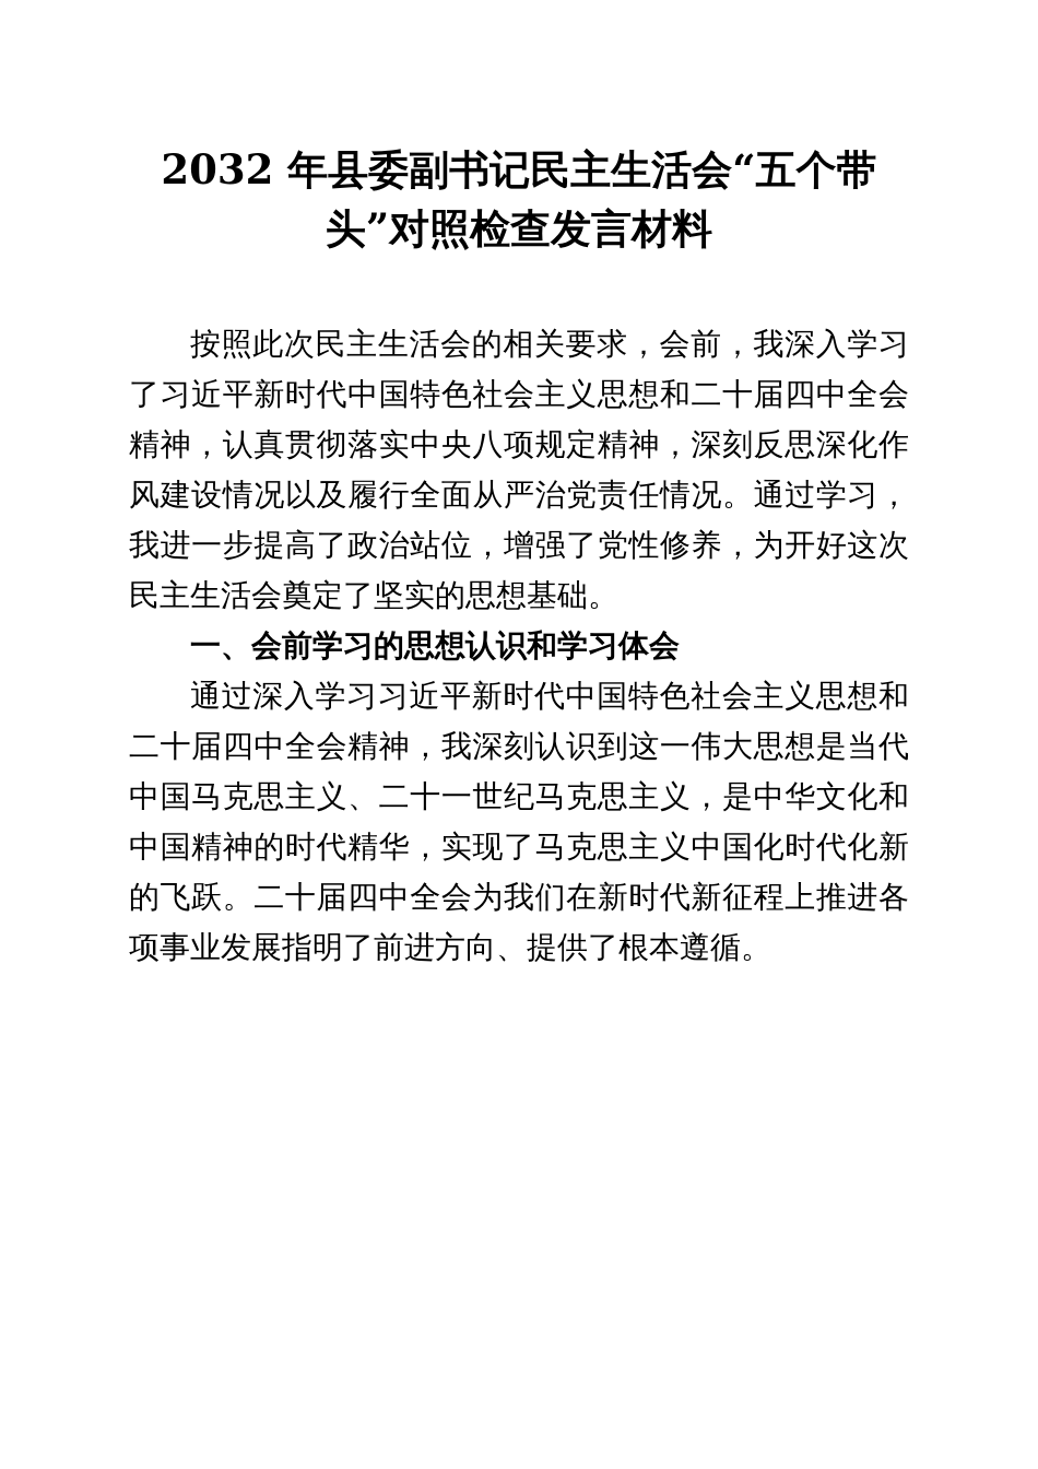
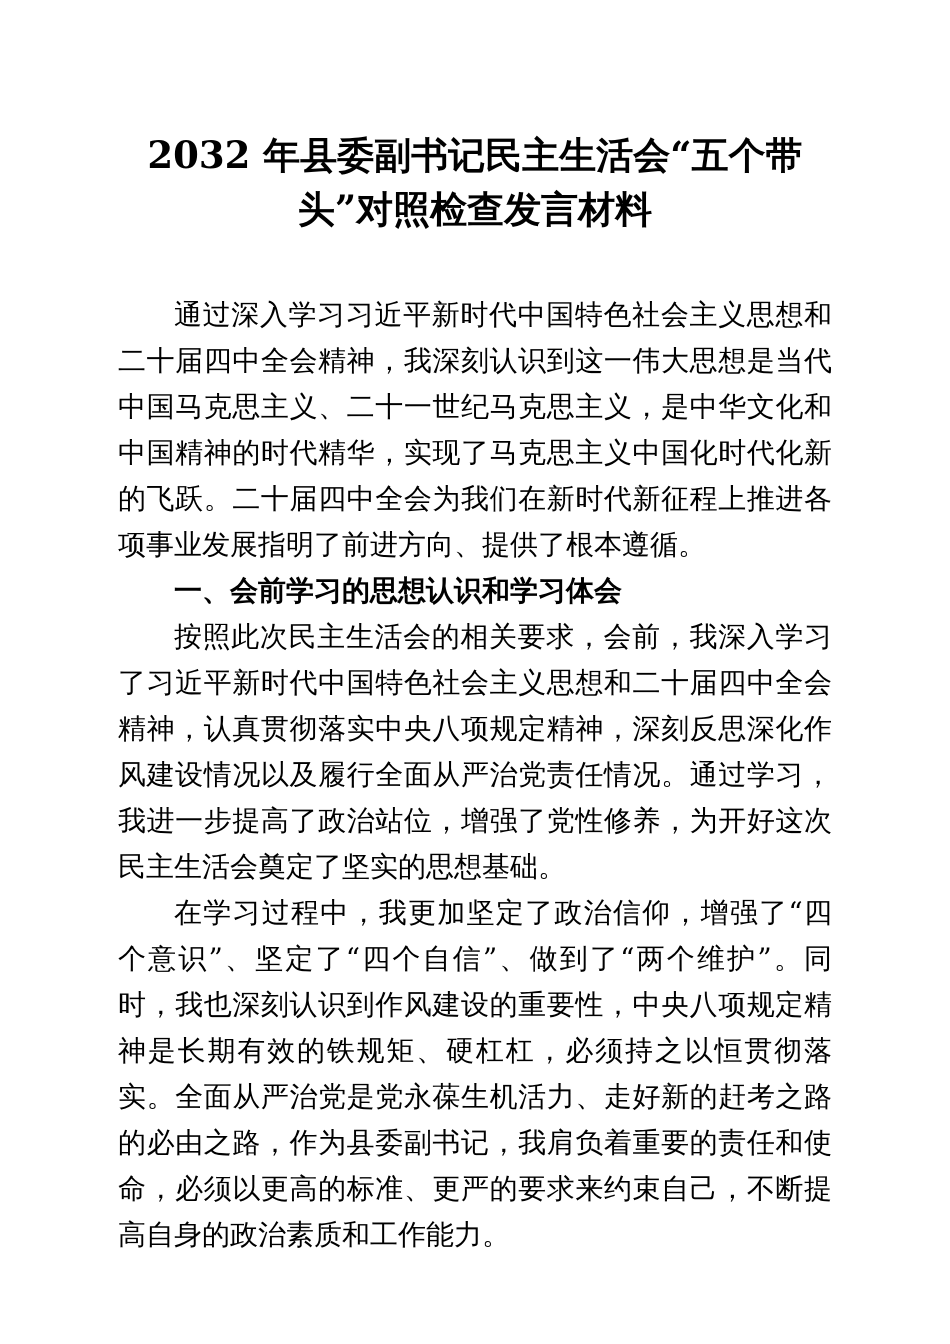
  2032 年县委副书记民主生活会“五个带头”对照检查发言材料
- 按照此次民主生活会的相关要求，会前，我深入学习了习近平新时代中国特色社会主义思想和二十届四中全会精神，认真贯彻落实中央八项规定精神，深刻反思深化作风建设情况以及履行全面从严治党责任情况。通过学习，我进一步提高了政治站位，增强了党性修养，为开好这次民主生活会奠定了坚实的思想基础。
+ 通过深入学习习近平新时代中国特色社会主义思想和二十届四中全会精神，我深刻认识到这一伟大思想是当代中国马克思主义、二十一世纪马克思主义，是中华文化和中国精神的时代精华，实现了马克思主义中国化时代化新的飞跃。二十届四中全会为我们在新时代新征程上推进各项事业发展指明了前进方向、提供了根本遵循。
  一、会前学习的思想认识和学习体会
- 通过深入学习习近平新时代中国特色社会主义思想和二十届四中全会精神，我深刻认识到这一伟大思想是当代中国马克思主义、二十一世纪马克思主义，是中华文化和中国精神的时代精华，实现了马克思主义中国化时代化新的飞跃。二十届四中全会为我们在新时代新征程上推进各项事业发展指明了前进方向、提供了根本遵循。
+ 按照此次民主生活会的相关要求，会前，我深入学习了习近平新时代中国特色社会主义思想和二十届四中全会精神，认真贯彻落实中央八项规定精神，深刻反思深化作风建设情况以及履行全面从严治党责任情况。通过学习，我进一步提高了政治站位，增强了党性修养，为开好这次民主生活会奠定了坚实的思想基础。
+ 在学习过程中，我更加坚定了政治信仰，增强了“四个意识”、坚定了“四个自信”、做到了“两个维护”。同时，我也深刻认识到作风建设的重要性，中央八项规定精神是长期有效的铁规矩、硬杠杠，必须持之以恒贯彻落实。全面从严治党是党永葆生机活力、走好新的赶考之路的必由之路，作为县委副书记，我肩负着重要的责任和使命，必须以更高的标准、更严的要求来约束自己，不断提高自身的政治素质和工作能力。
